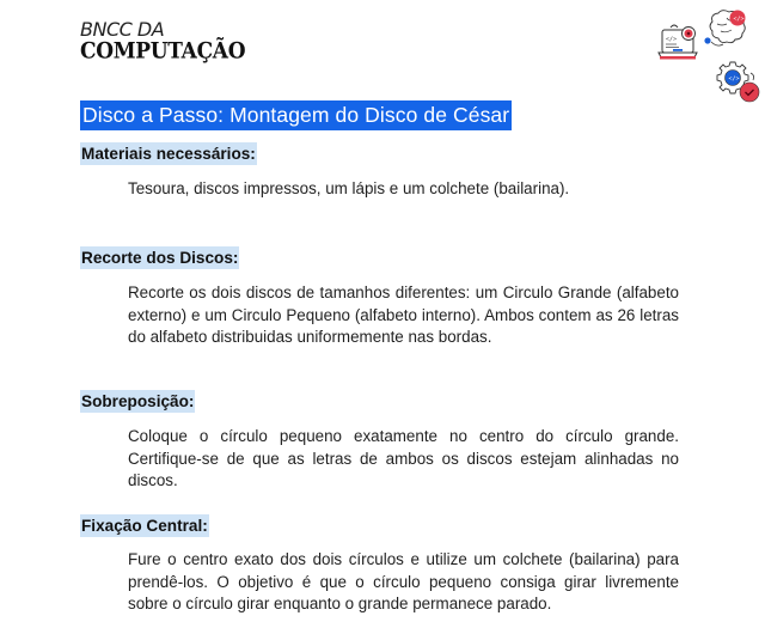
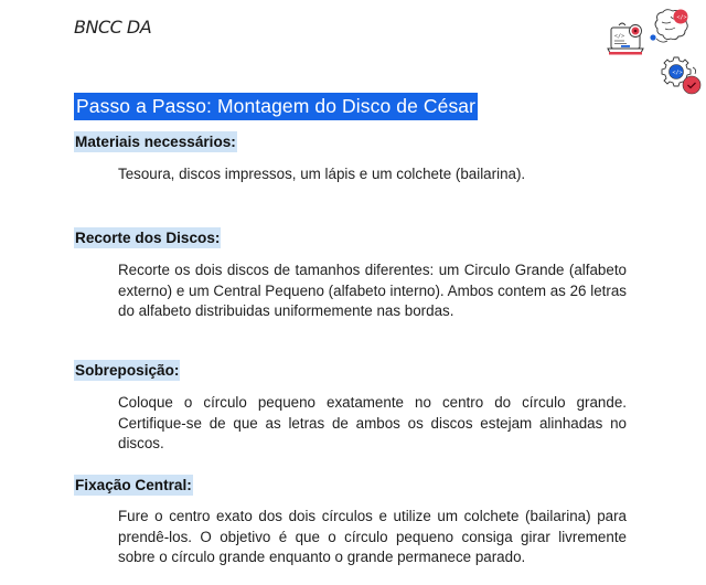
  BNCC DA
- COMPUTAÇÃO
- Disco a Passo: Montagem do Disco de César
+ Passo a Passo: Montagem do Disco de César
  Materiais necessários:
  Tesoura, discos impressos, um lápis e um colchete (bailarina).
  Recorte dos Discos:
- Recorte os dois discos de tamanhos diferentes: um Circulo Grande (alfabeto externo) e um Circulo Pequeno (alfabeto interno). Ambos contem as 26 letras do alfabeto distribuidas uniformemente nas bordas.
+ Recorte os dois discos de tamanhos diferentes: um Circulo Grande (alfabeto externo) e um Central Pequeno (alfabeto interno). Ambos contem as 26 letras do alfabeto distribuidas uniformemente nas bordas.
  Sobreposição:
  Coloque o círculo pequeno exatamente no centro do círculo grande. Certifique-se de que as letras de ambos os discos estejam alinhadas no discos.
  Fixação Central:
- Fure o centro exato dos dois círculos e utilize um colchete (bailarina) para prendê-los. O objetivo é que o círculo pequeno consiga girar livremente sobre o círculo girar enquanto o grande permanece parado.
+ Fure o centro exato dos dois círculos e utilize um colchete (bailarina) para prendê-los. O objetivo é que o círculo pequeno consiga girar livremente sobre o círculo grande enquanto o grande permanece parado.
